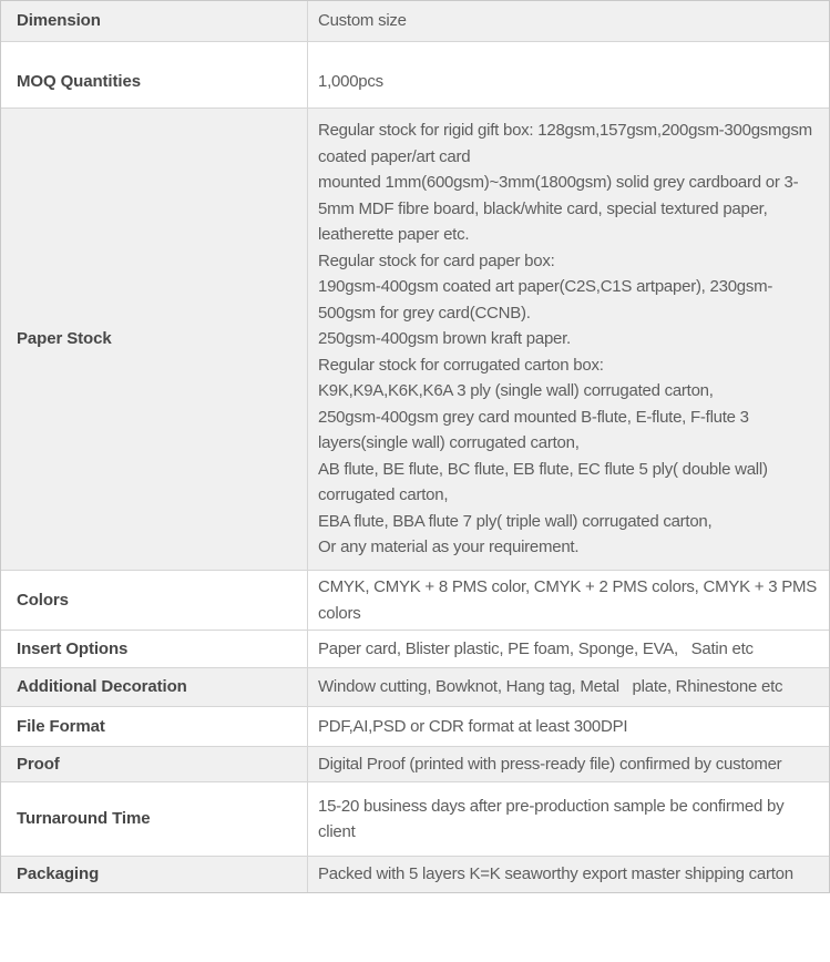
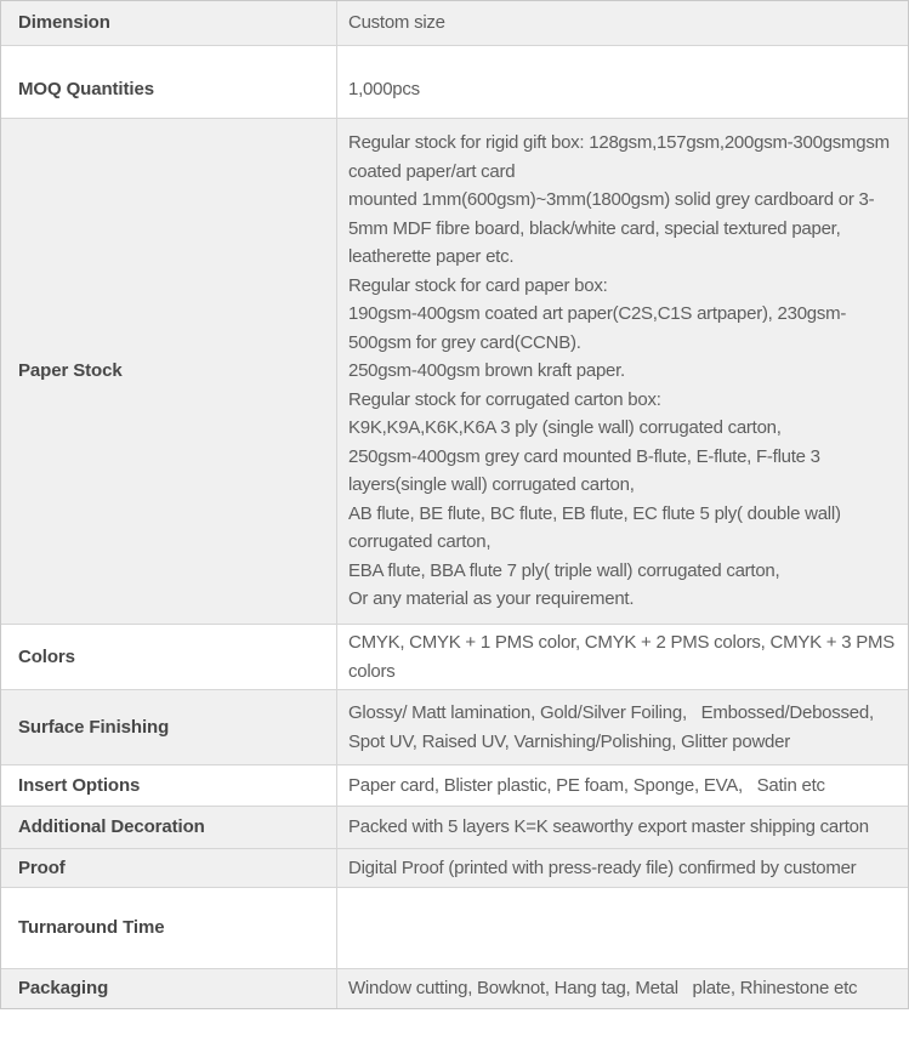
  Dimension
  Custom size
  MOQ Quantities
  1,000pcs
  Paper Stock
  Regular stock for rigid gift box: 128gsm,157gsm,200gsm-300gsmgsm coated paper/art card
  mounted 1mm(600gsm)~3mm(1800gsm) solid grey cardboard or 3-5mm MDF fibre board, black/white card, special textured paper, leatherette paper etc.
  Regular stock for card paper box:
  190gsm-400gsm coated art paper(C2S,C1S artpaper), 230gsm-500gsm for grey card(CCNB).
  250gsm-400gsm brown kraft paper.
  Regular stock for corrugated carton box:
  K9K,K9A,K6K,K6A 3 ply (single wall) corrugated carton,
  250gsm-400gsm grey card mounted B-flute, E-flute, F-flute 3 layers(single wall) corrugated carton,
  AB flute, BE flute, BC flute, EB flute, EC flute 5 ply( double wall) corrugated carton,
  EBA flute, BBA flute 7 ply( triple wall) corrugated carton,
  Or any material as your requirement.
  Colors
- CMYK, CMYK + 8 PMS color, CMYK + 2 PMS colors, CMYK + 3 PMS colors
+ CMYK, CMYK + 1 PMS color, CMYK + 2 PMS colors, CMYK + 3 PMS colors
+ Surface Finishing
+ Glossy/ Matt lamination, Gold/Silver Foiling, Embossed/Debossed, Spot UV, Raised UV, Varnishing/Polishing, Glitter powder
  Insert Options
  Paper card, Blister plastic, PE foam, Sponge, EVA, Satin etc
  Additional Decoration
- Window cutting, Bowknot, Hang tag, Metal plate, Rhinestone etc
+ Packed with 5 layers K=K seaworthy export master shipping carton
- File Format
- PDF,AI,PSD or CDR format at least 300DPI
  Proof
  Digital Proof (printed with press-ready file) confirmed by customer
  Turnaround Time
- 15-20 business days after pre-production sample be confirmed by client
  Packaging
- Packed with 5 layers K=K seaworthy export master shipping carton
+ Window cutting, Bowknot, Hang tag, Metal plate, Rhinestone etc
